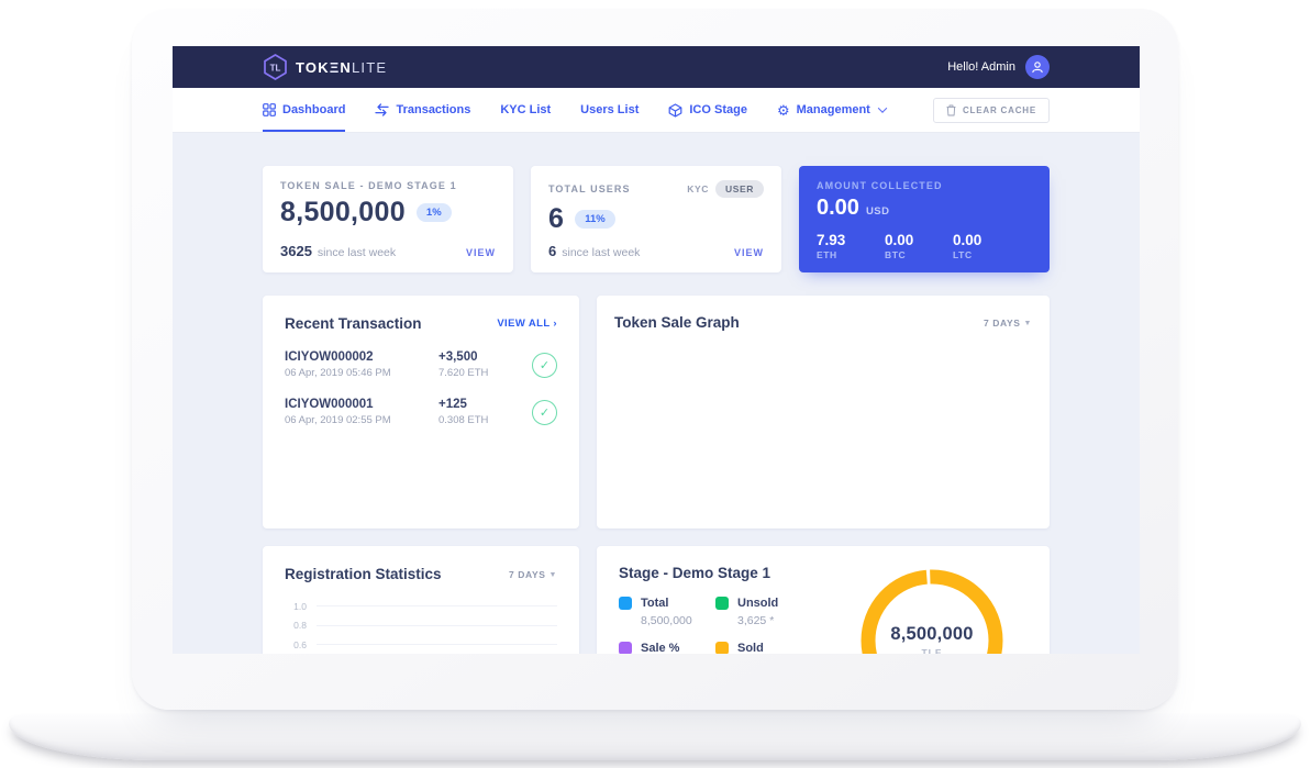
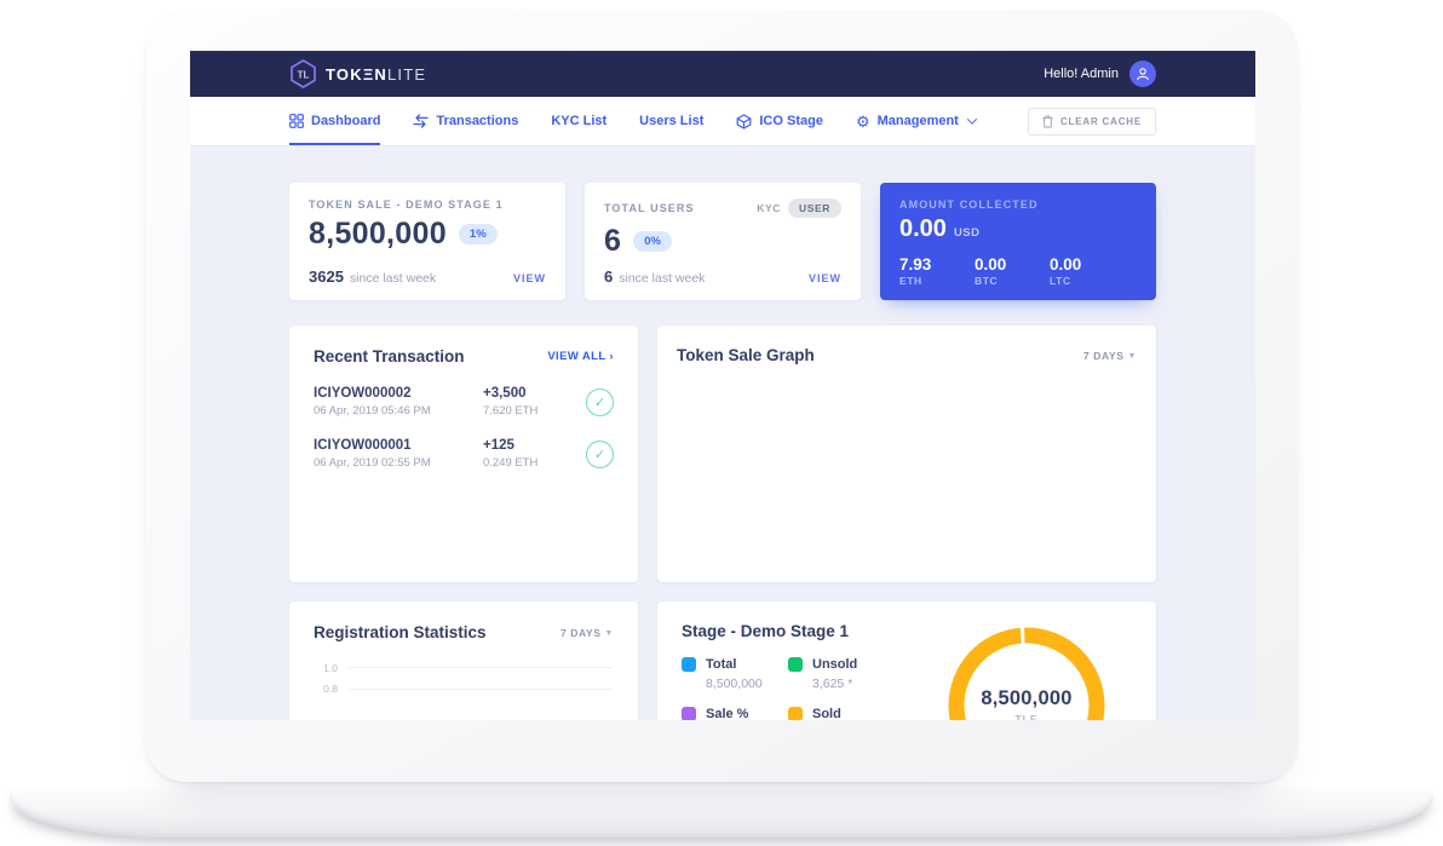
  TL
  TOKΞNLITE
  Hello! Admin
  Dashboard
  Transactions
  KYC List
  Users List
  ICO Stage
  ⚙
  Management
  CLEAR CACHE
  TOKEN SALE - DEMO STAGE 1
  8,500,000
  1%
  3625
  since last week
  VIEW
  TOTAL USERS
  KYC
  USER
  6
- 11%
+ 0%
  6
  since last week
  VIEW
  AMOUNT COLLECTED
  0.00
  USD
  7.93
  ETH
  0.00
  BTC
  0.00
  LTC
  Recent Transaction
  VIEW ALL ›
  ICIYOW000002
  06 Apr, 2019 05:46 PM
  +3,500
  7.620 ETH
  ✓
  ICIYOW000001
  06 Apr, 2019 02:55 PM
  +125
- 0.308 ETH
+ 0.249 ETH
  ✓
  Token Sale Graph
  7 DAYS
  Registration Statistics
  7 DAYS
  1.0
  0.8
- 0.6
  Stage - Demo Stage 1
  Total
  8,500,000
  Unsold
  3,625 *
  Sale %
  Sold
  8,500,000
  TLE
